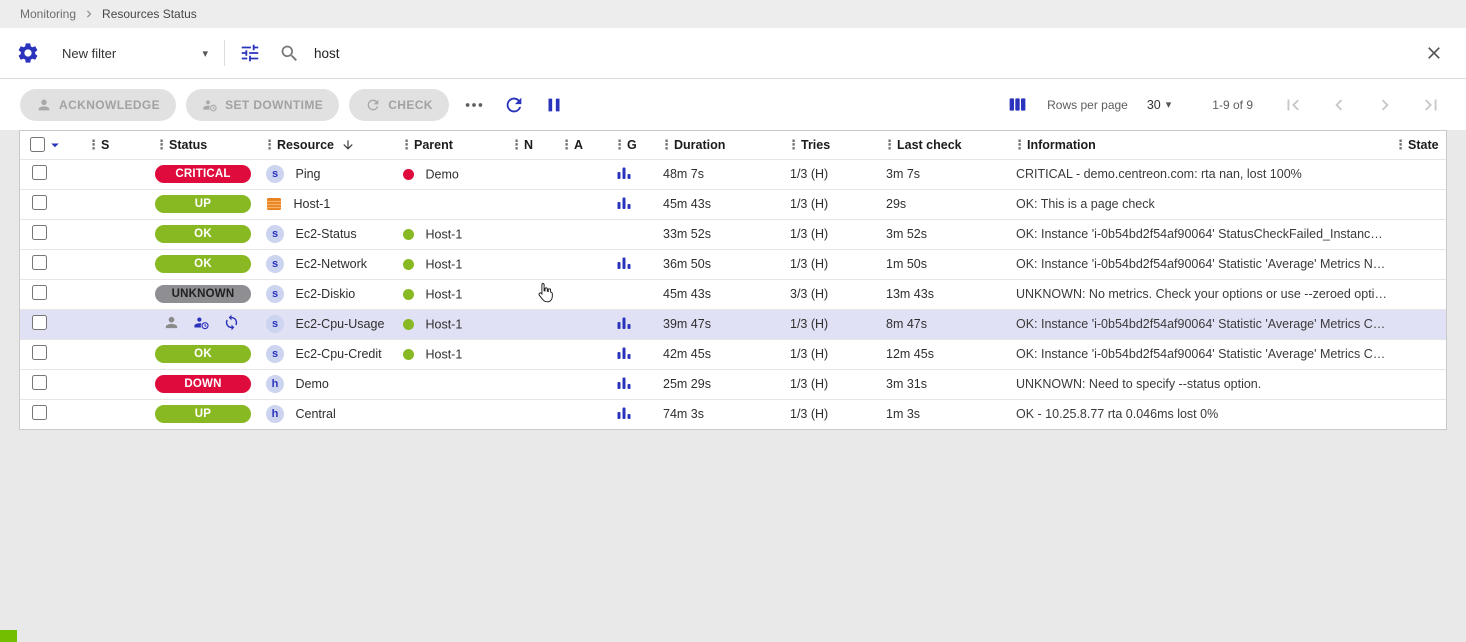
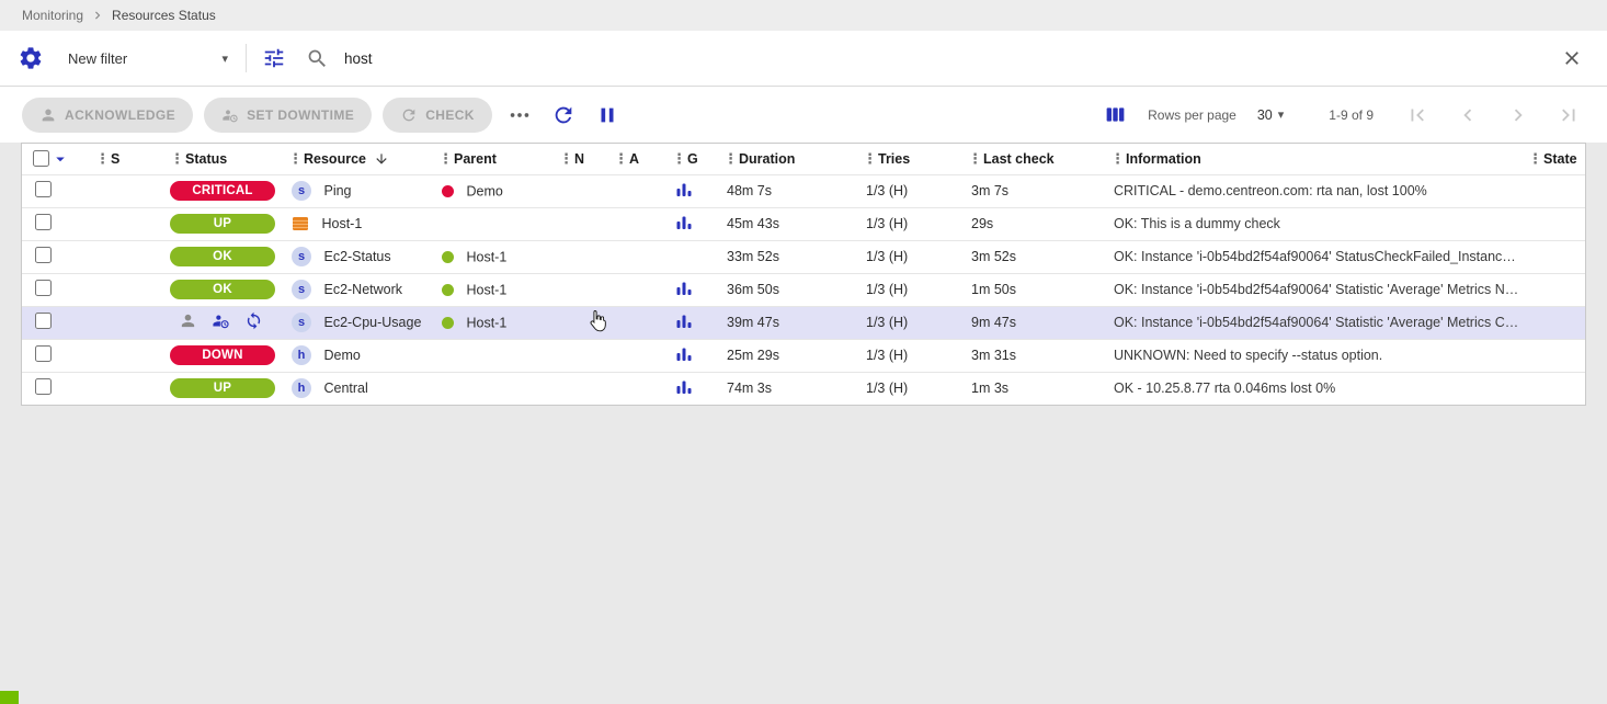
  Monitoring
  Resources Status
  New filter
  ▾
  host
  ACKNOWLEDGE
  SET DOWNTIME
  CHECK
  Rows per page
  30
  ▾
  1-9 of 9
  	⋮S	⋮Status	⋮Resource	⋮Parent	⋮N	⋮A	⋮G	⋮Duration	⋮Tries	⋮Last check	⋮Information	⋮State
  		CRITICAL	s Ping	Demo				48m 7s	1/3 (H)	3m 7s	CRITICAL - demo.centreon.com: rta nan, lost 100%
- 		UP	Host-1					45m 43s	1/3 (H)	29s	OK: This is a page check
+ 		UP	Host-1					45m 43s	1/3 (H)	29s	OK: This is a dummy check
  		OK	s Ec2-Status	Host-1				33m 52s	1/3 (H)	3m 52s	OK: Instance 'i-0b54bd2f54af90064' StatusCheckFailed_Instanc…
  		OK	s Ec2-Network	Host-1				36m 50s	1/3 (H)	1m 50s	OK: Instance 'i-0b54bd2f54af90064' Statistic 'Average' Metrics N…
- 		UNKNOWN	s Ec2-Diskio	Host-1				45m 43s	3/3 (H)	13m 43s	UNKNOWN: No metrics. Check your options or use --zeroed opti…
- 			s Ec2-Cpu-Usage	Host-1				39m 47s	1/3 (H)	8m 47s	OK: Instance 'i-0b54bd2f54af90064' Statistic 'Average' Metrics C…
+ 			s Ec2-Cpu-Usage	Host-1				39m 47s	1/3 (H)	9m 47s	OK: Instance 'i-0b54bd2f54af90064' Statistic 'Average' Metrics C…
- 		OK	s Ec2-Cpu-Credit	Host-1				42m 45s	1/3 (H)	12m 45s	OK: Instance 'i-0b54bd2f54af90064' Statistic 'Average' Metrics C…
  		DOWN	h Demo					25m 29s	1/3 (H)	3m 31s	UNKNOWN: Need to specify --status option.
  		UP	h Central					74m 3s	1/3 (H)	1m 3s	OK - 10.25.8.77 rta 0.046ms lost 0%
